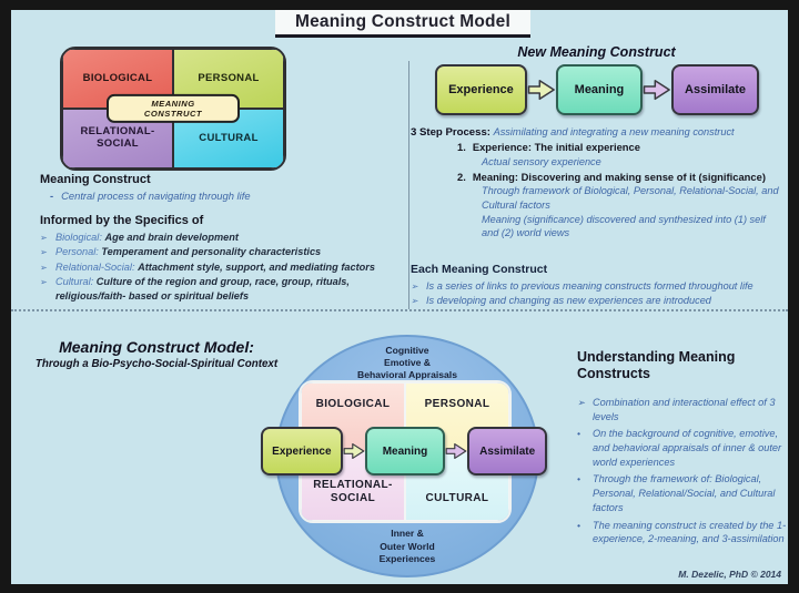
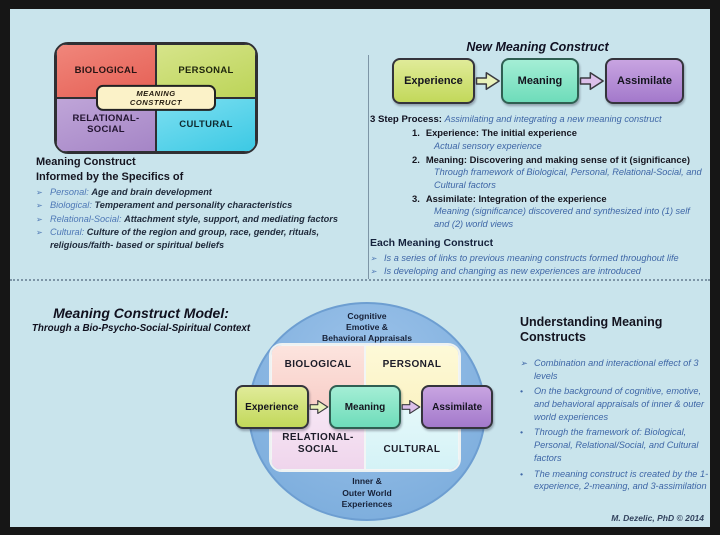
- Meaning Construct Model
  BIOLOGICAL
  PERSONAL
  RELATIONAL-SOCIAL
  CULTURAL
  MEANING
  CONSTRUCT
  Meaning Construct
- -
- Central process of navigating through life
  Informed by the Specifics of
  ➢
- Biological: Age and brain development
+ Personal: Age and brain development
  ➢
- Personal: Temperament and personality characteristics
+ Biological: Temperament and personality characteristics
  ➢
  Relational-Social: Attachment style, support, and mediating factors
  ➢
- Cultural: Culture of the region and group, race, group, rituals, religious/faith- based or spiritual beliefs
+ Cultural: Culture of the region and group, race, gender, rituals, religious/faith- based or spiritual beliefs
  New Meaning Construct
  Experience
  Meaning
  Assimilate
  3 Step Process: Assimilating and integrating a new meaning construct
  1.
  Experience: The initial experience
  Actual sensory experience
  2.
  Meaning: Discovering and making sense of it (significance)
  Through framework of Biological, Personal, Relational-Social, and Cultural factors
+ 3.
+ Assimilate: Integration of the experience
  Meaning (significance) discovered and synthesized into (1) self and (2) world views
  Each Meaning Construct
  ➢
  Is a series of links to previous meaning constructs formed throughout life
  ➢
  Is developing and changing as new experiences are introduced
  Meaning Construct Model:
  Through a Bio-Psycho-Social-Spiritual Context
  Cognitive
  Emotive &
  Behavioral Appraisals
  Inner &
  Outer World
  Experiences
  BIOLOGICAL
  PERSONAL
  RELATIONAL-SOCIAL
  CULTURAL
  Experience
  Meaning
  Assimilate
  Understanding Meaning Constructs
  ➢
  Combination and interactional effect of 3 levels
  •
  On the background of cognitive, emotive, and behavioral appraisals of inner & outer world experiences
  •
  Through the framework of: Biological, Personal, Relational/Social, and Cultural factors
  •
  The meaning construct is created by the 1-experience, 2-meaning, and 3-assimilation
  M. Dezelic, PhD © 2014
